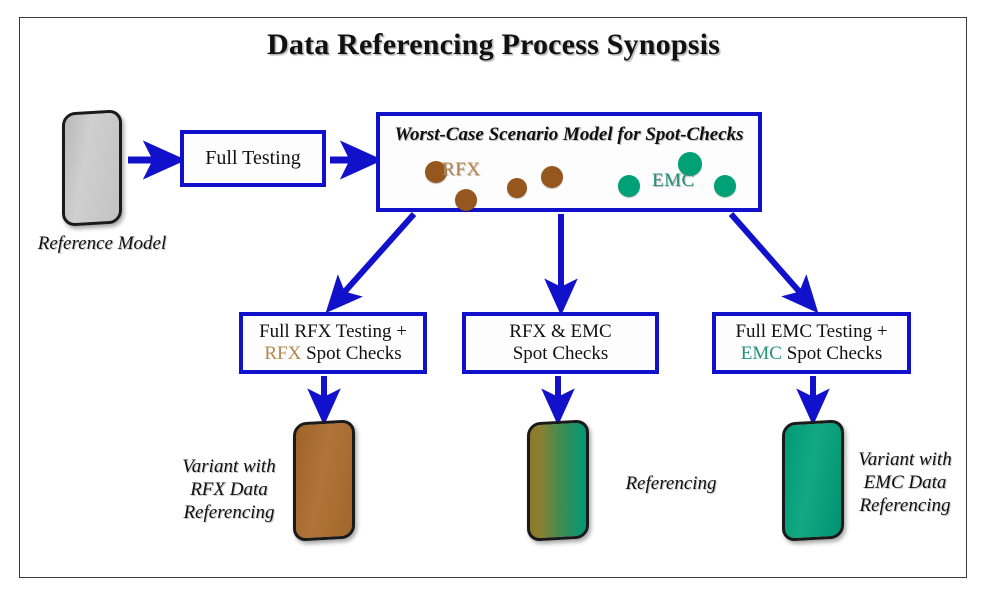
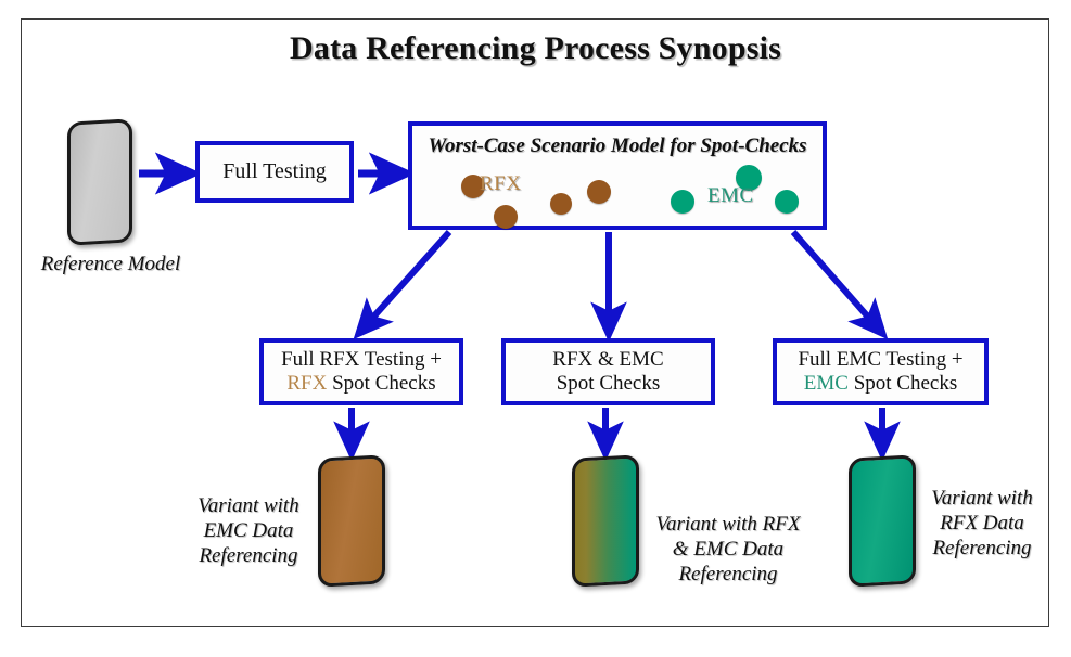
  Data Referencing Process Synopsis
  Reference Model
  Full Testing
  Worst-Case Scenario Model for Spot-Checks
  RFX
  EMC
  Full RFX Testing +
  RFX Spot Checks
  RFX & EMC
  Spot Checks
  Full EMC Testing +
  EMC Spot Checks
  Variant with
- RFX Data
+ EMC Data
  Referencing
+ Variant with RFX
+ & EMC Data
  Referencing
  Variant with
- EMC Data
+ RFX Data
  Referencing
